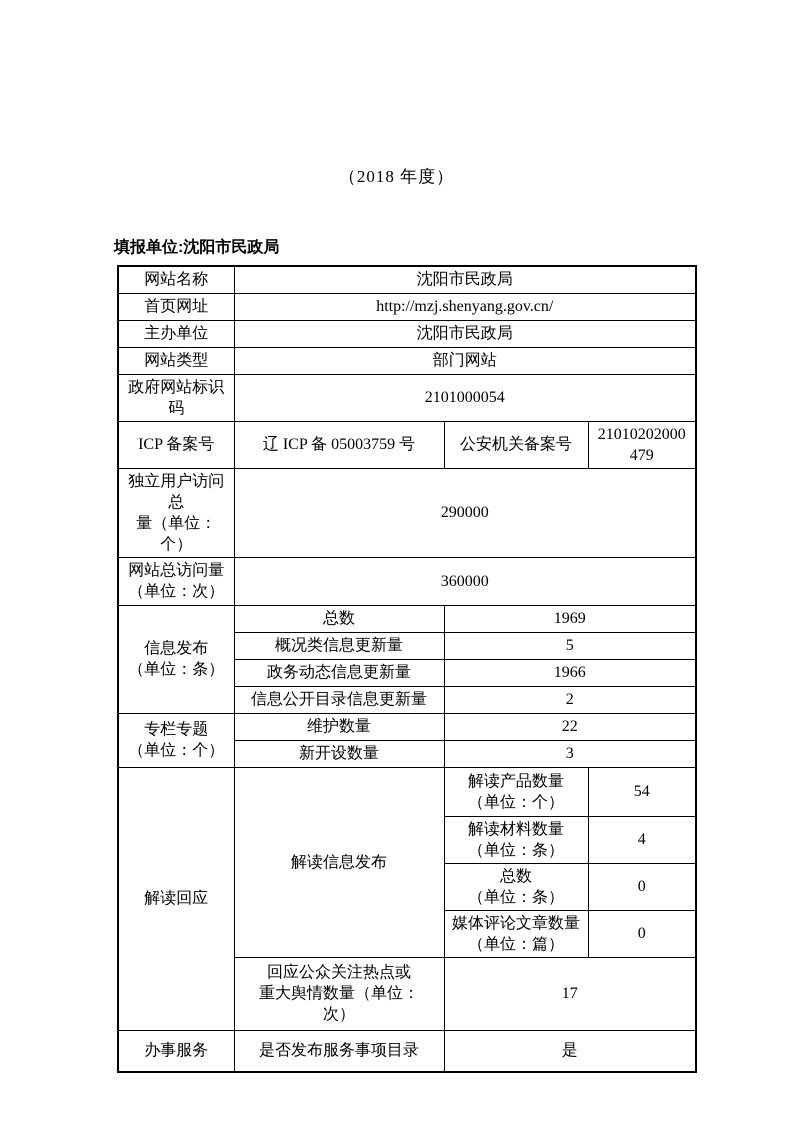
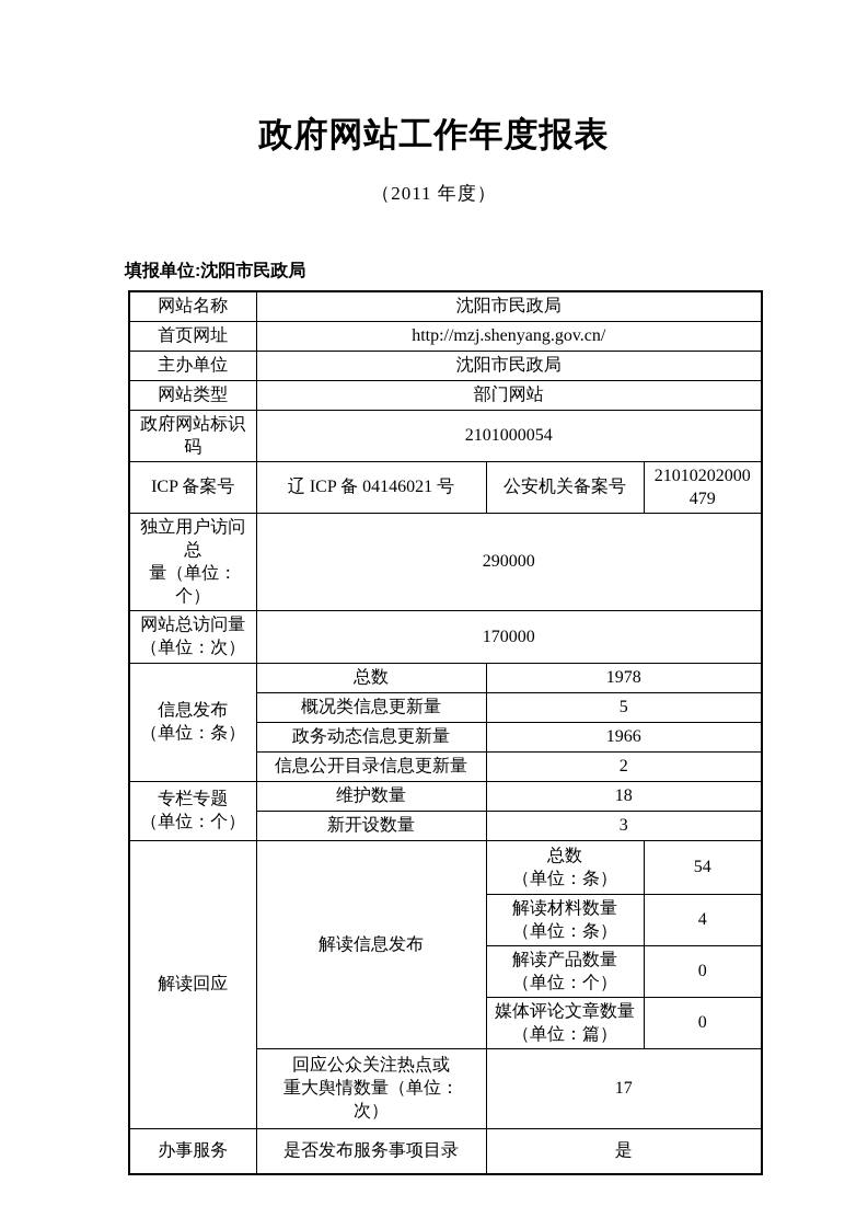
+ 政府网站工作年度报表
- （2018 年度）
+ （2011 年度）
  填报单位:沈阳市民政局
  网站名称	沈阳市民政局
  首页网址	http://mzj.shenyang.gov.cn/
  主办单位	沈阳市民政局
  网站类型	部门网站
  政府网站标识码	2101000054
- ICP 备案号	辽 ICP 备 05003759 号	公安机关备案号	21010202000 479
+ ICP 备案号	辽 ICP 备 04146021 号	公安机关备案号	21010202000 479
  独立用户访问总 量（单位：个）	290000
- 网站总访问量 （单位：次）	360000
+ 网站总访问量 （单位：次）	170000
- 信息发布 （单位：条）	总数	1969
+ 信息发布 （单位：条）	总数	1978
  概况类信息更新量	5
  政务动态信息更新量	1966
  信息公开目录信息更新量	2
- 专栏专题 （单位：个）	维护数量	22
+ 专栏专题 （单位：个）	维护数量	18
  新开设数量	3
- 解读回应	解读信息发布	解读产品数量 （单位：个）	54
+ 解读回应	解读信息发布	总数 （单位：条）	54
  解读材料数量 （单位：条）	4
- 总数 （单位：条）	0
+ 解读产品数量 （单位：个）	0
  媒体评论文章数量 （单位：篇）	0
  回应公众关注热点或 重大舆情数量（单位： 次）	17
  办事服务	是否发布服务事项目录	是
